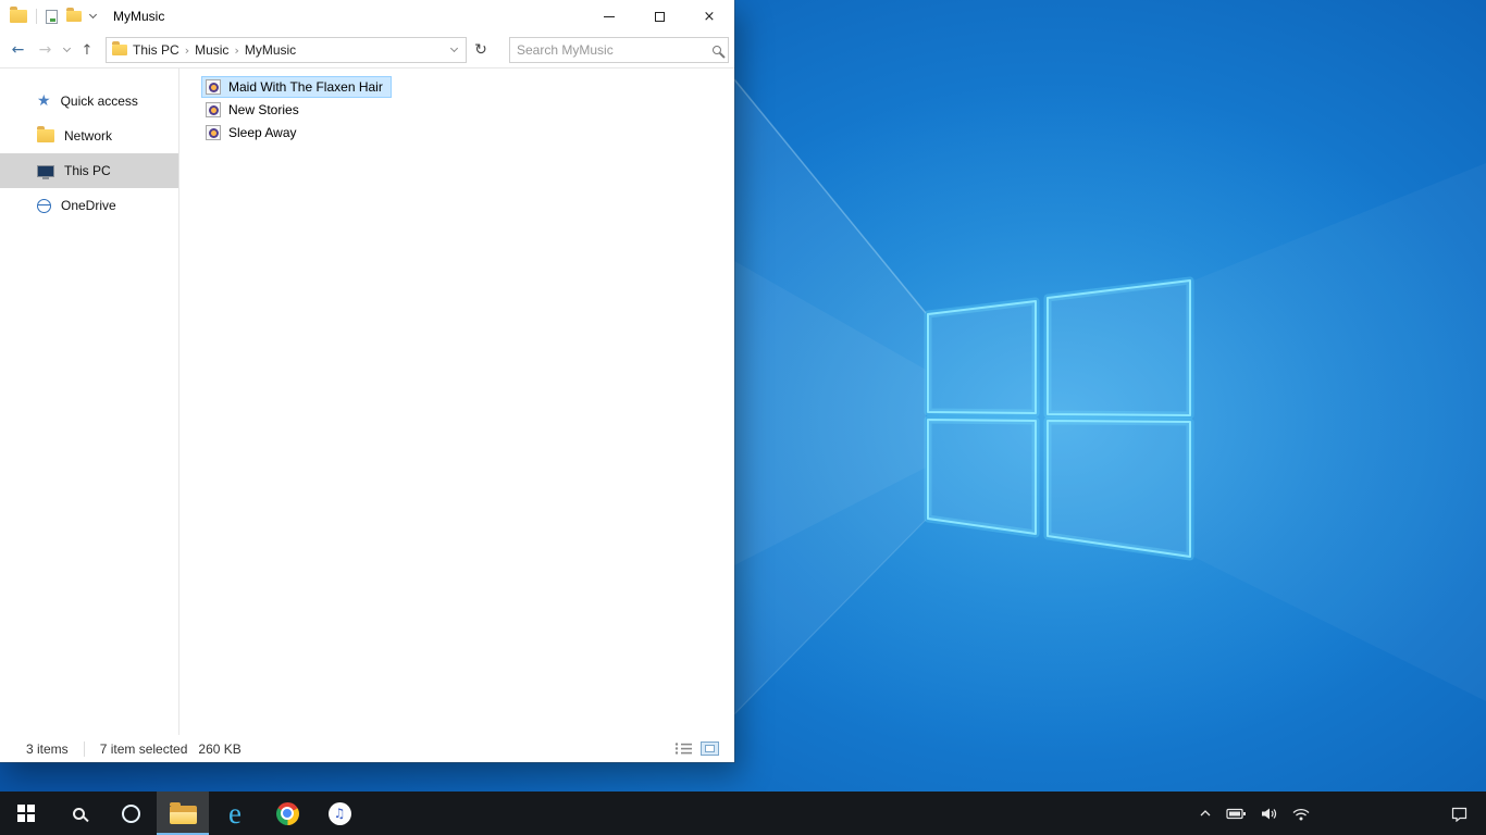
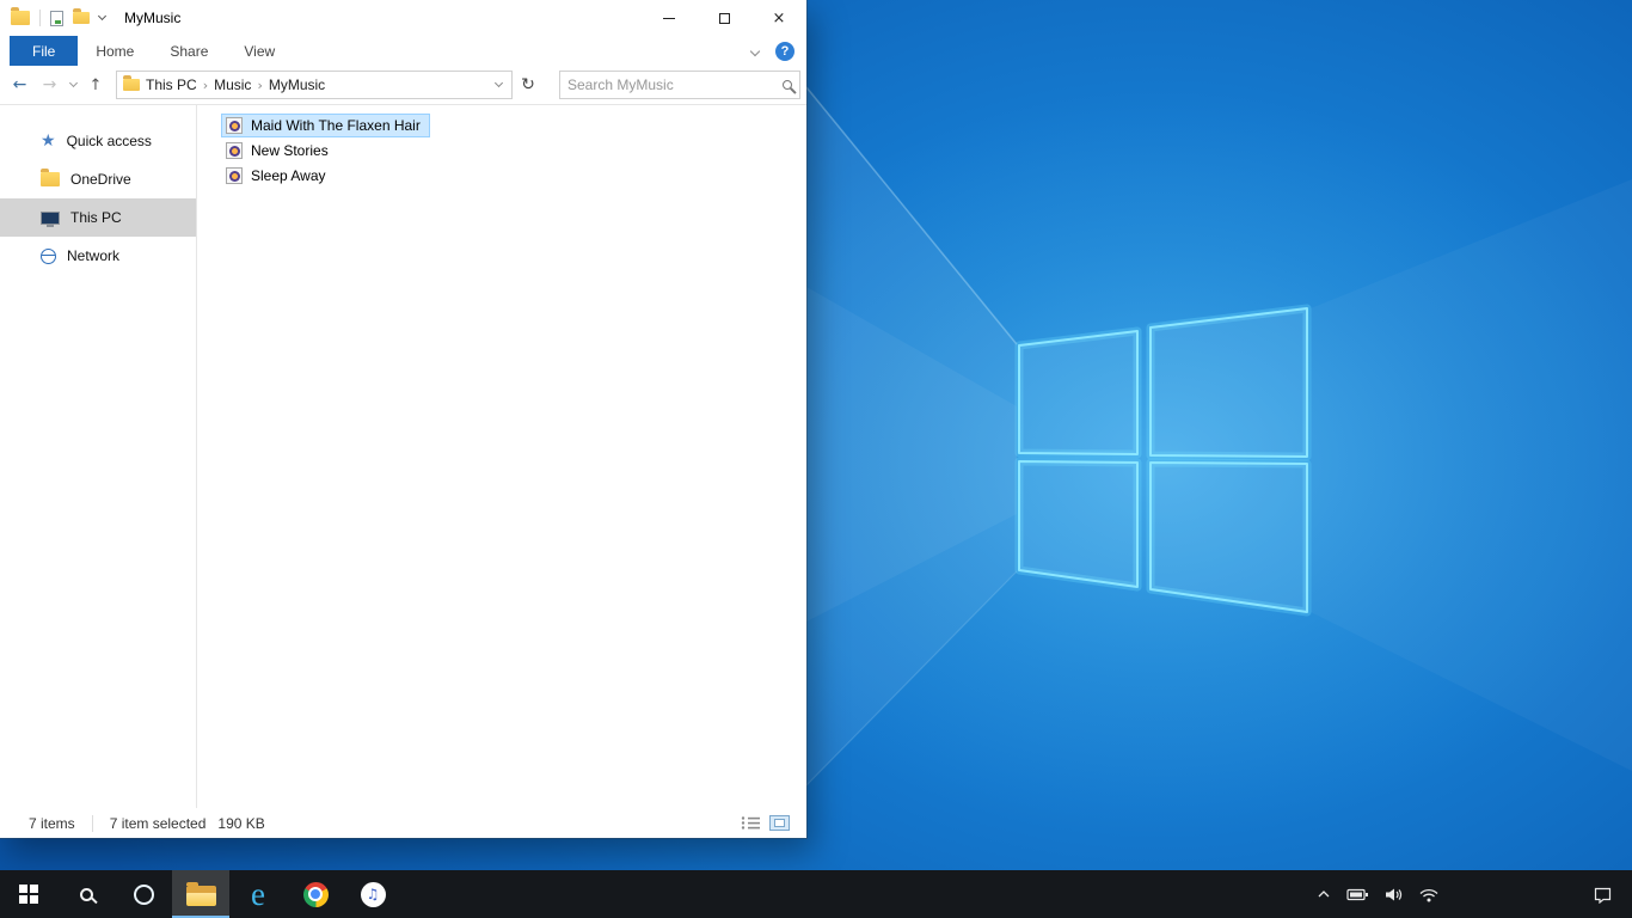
  MyMusic
  ×
+ File
+ Home
+ Share
+ View
+ ?
  ←
  →
  ↑
  This PC
  ›
  Music
  ›
  MyMusic
  ↻
  Search MyMusic
  ★
  Quick access
- Network
+ OneDrive
  This PC
- OneDrive
+ Network
  Maid With The Flaxen Hair
  New Stories
  Sleep Away
- 3 items
+ 7 items
  7 item selected
- 260 KB
+ 190 KB
  e
  ♫
